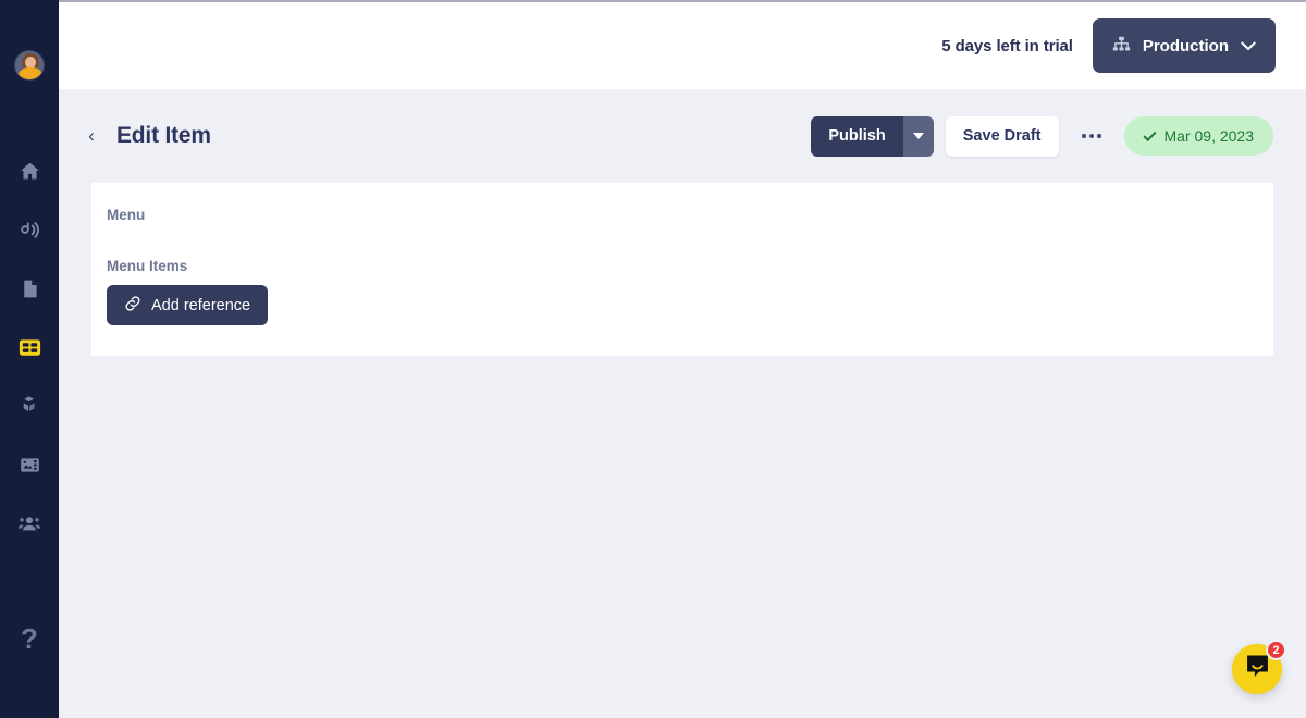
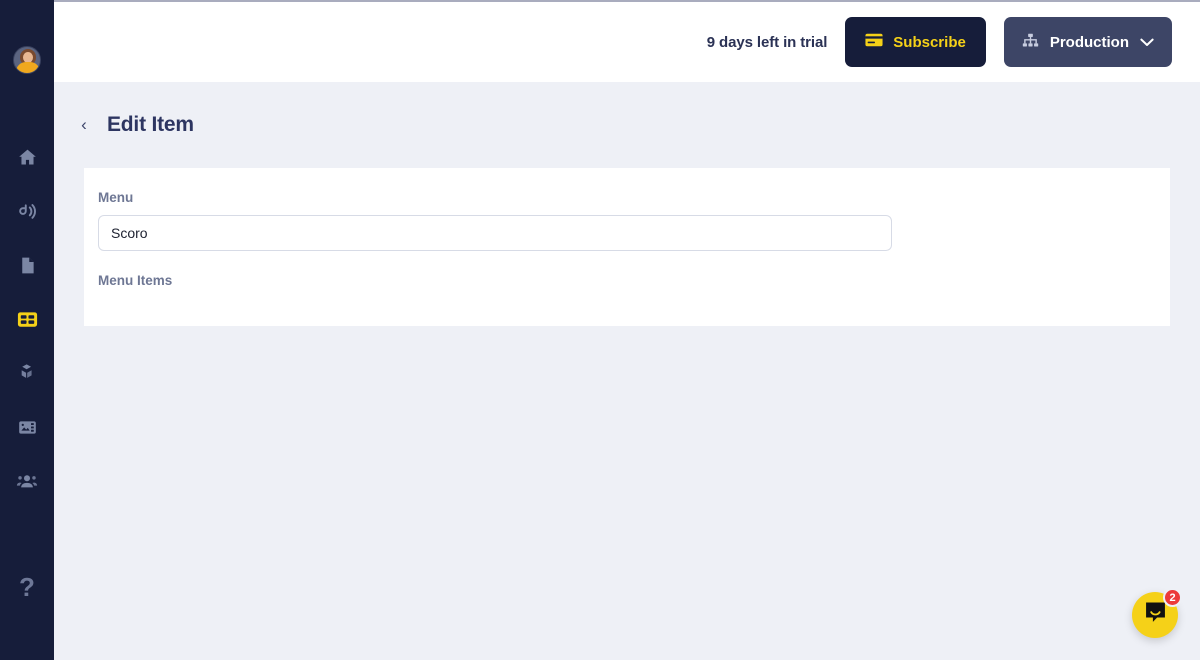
  ?
- 5 days left in trial
+ 9 days left in trial
+ Subscribe
  Production
  ‹
  Edit Item
- Publish
- Save Draft
- Mar 09, 2023
  Menu
+ Scoro
  Menu Items
- Add reference
  2
